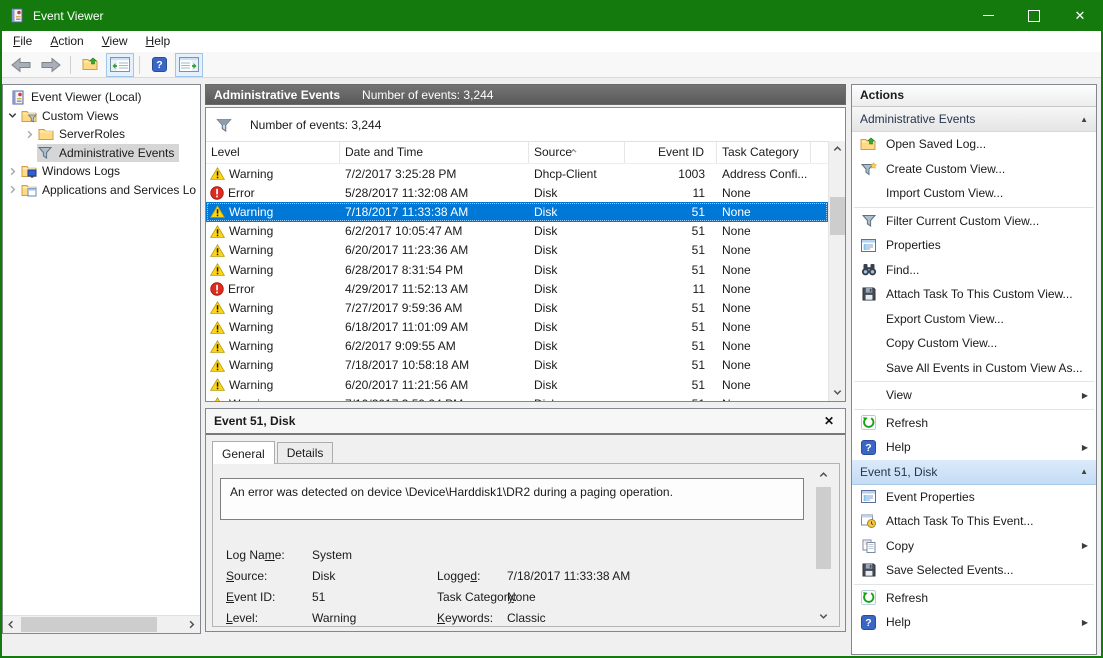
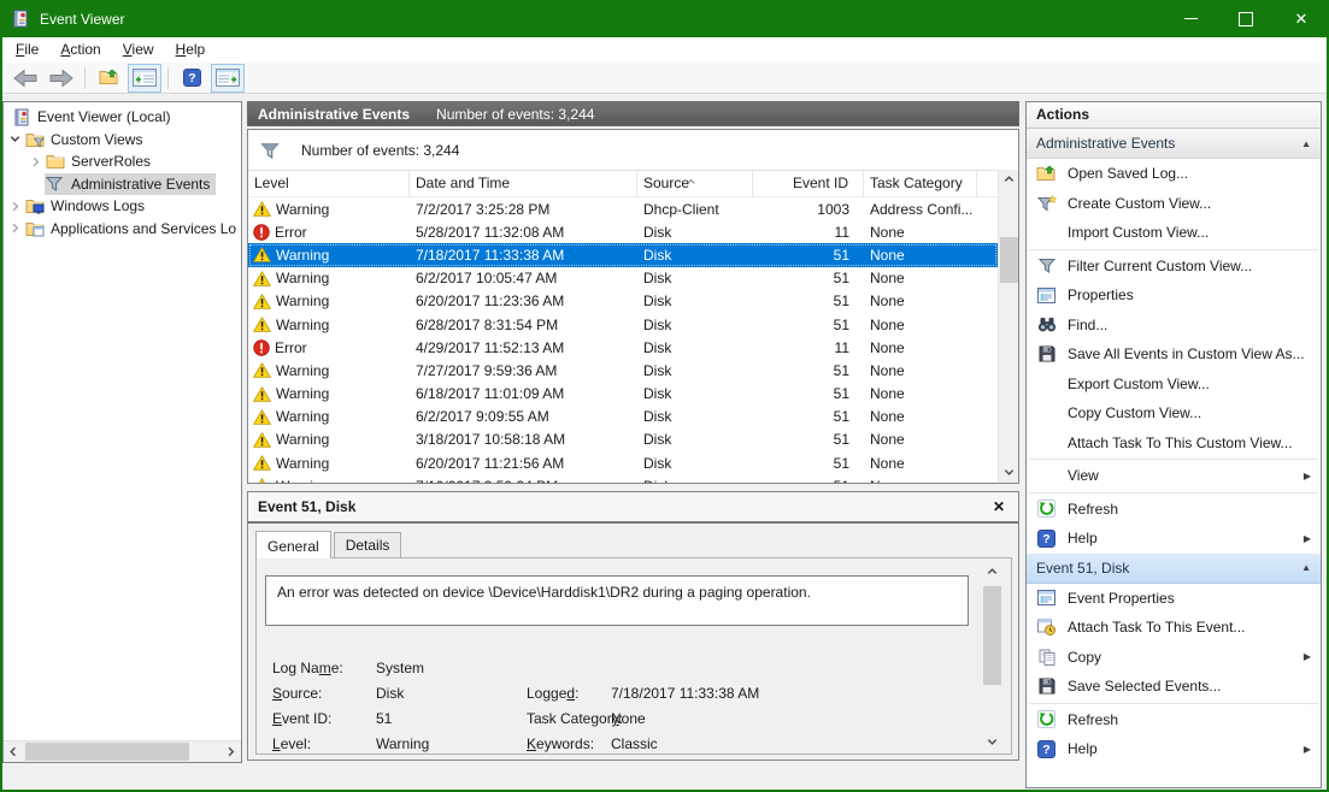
  Event Viewer
  ✕
  File
  Action
  View
  Help
  ?
  Event Viewer (Local)
  Custom Views
  ServerRoles
  Administrative Events
  Windows Logs
  Applications and Services Lo
  Administrative Events
  Number of events: 3,244
  Number of events: 3,244
  Level
  Date and Time
  Source
  Event ID
  Task Category
  Warning
  7/2/2017 3:25:28 PM
  Dhcp-Client
  1003
  Address Confi...
  Error
  5/28/2017 11:32:08 AM
  Disk
  11
  None
  Warning
  7/18/2017 11:33:38 AM
  Disk
  51
  None
  Warning
  6/2/2017 10:05:47 AM
  Disk
  51
  None
  Warning
  6/20/2017 11:23:36 AM
  Disk
  51
  None
  Warning
  6/28/2017 8:31:54 PM
  Disk
  51
  None
  Error
  4/29/2017 11:52:13 AM
  Disk
  11
  None
  Warning
  7/27/2017 9:59:36 AM
  Disk
  51
  None
  Warning
  6/18/2017 11:01:09 AM
  Disk
  51
  None
  Warning
  6/2/2017 9:09:55 AM
  Disk
  51
  None
  Warning
- 7/18/2017 10:58:18 AM
+ 3/18/2017 10:58:18 AM
  Disk
  51
  None
  Warning
  6/20/2017 11:21:56 AM
  Disk
  51
  None
  Event 51, Disk
  ✕
  General
  Details
  An error was detected on device \Device\Harddisk1\DR2 during a paging operation.
  Log Name:
  System
  Source:
  Disk
  Logged:
  7/18/2017 11:33:38 AM
  Event ID:
  51
  Task Category:
  None
  Level:
  Warning
  Keywords:
  Classic
  Actions
  Administrative Events
  ▲
  Open Saved Log...
  Create Custom View...
  Import Custom View...
  Filter Current Custom View...
  Properties
  Find...
- Attach Task To This Custom View...
+ Save All Events in Custom View As...
  Export Custom View...
  Copy Custom View...
- Save All Events in Custom View As...
+ Attach Task To This Custom View...
  View
  ▶
  Refresh
  ?
  Help
  ▶
  Event 51, Disk
  ▲
  Event Properties
  Attach Task To This Event...
  Copy
  ▶
  Save Selected Events...
  Refresh
  ?
  Help
  ▶
